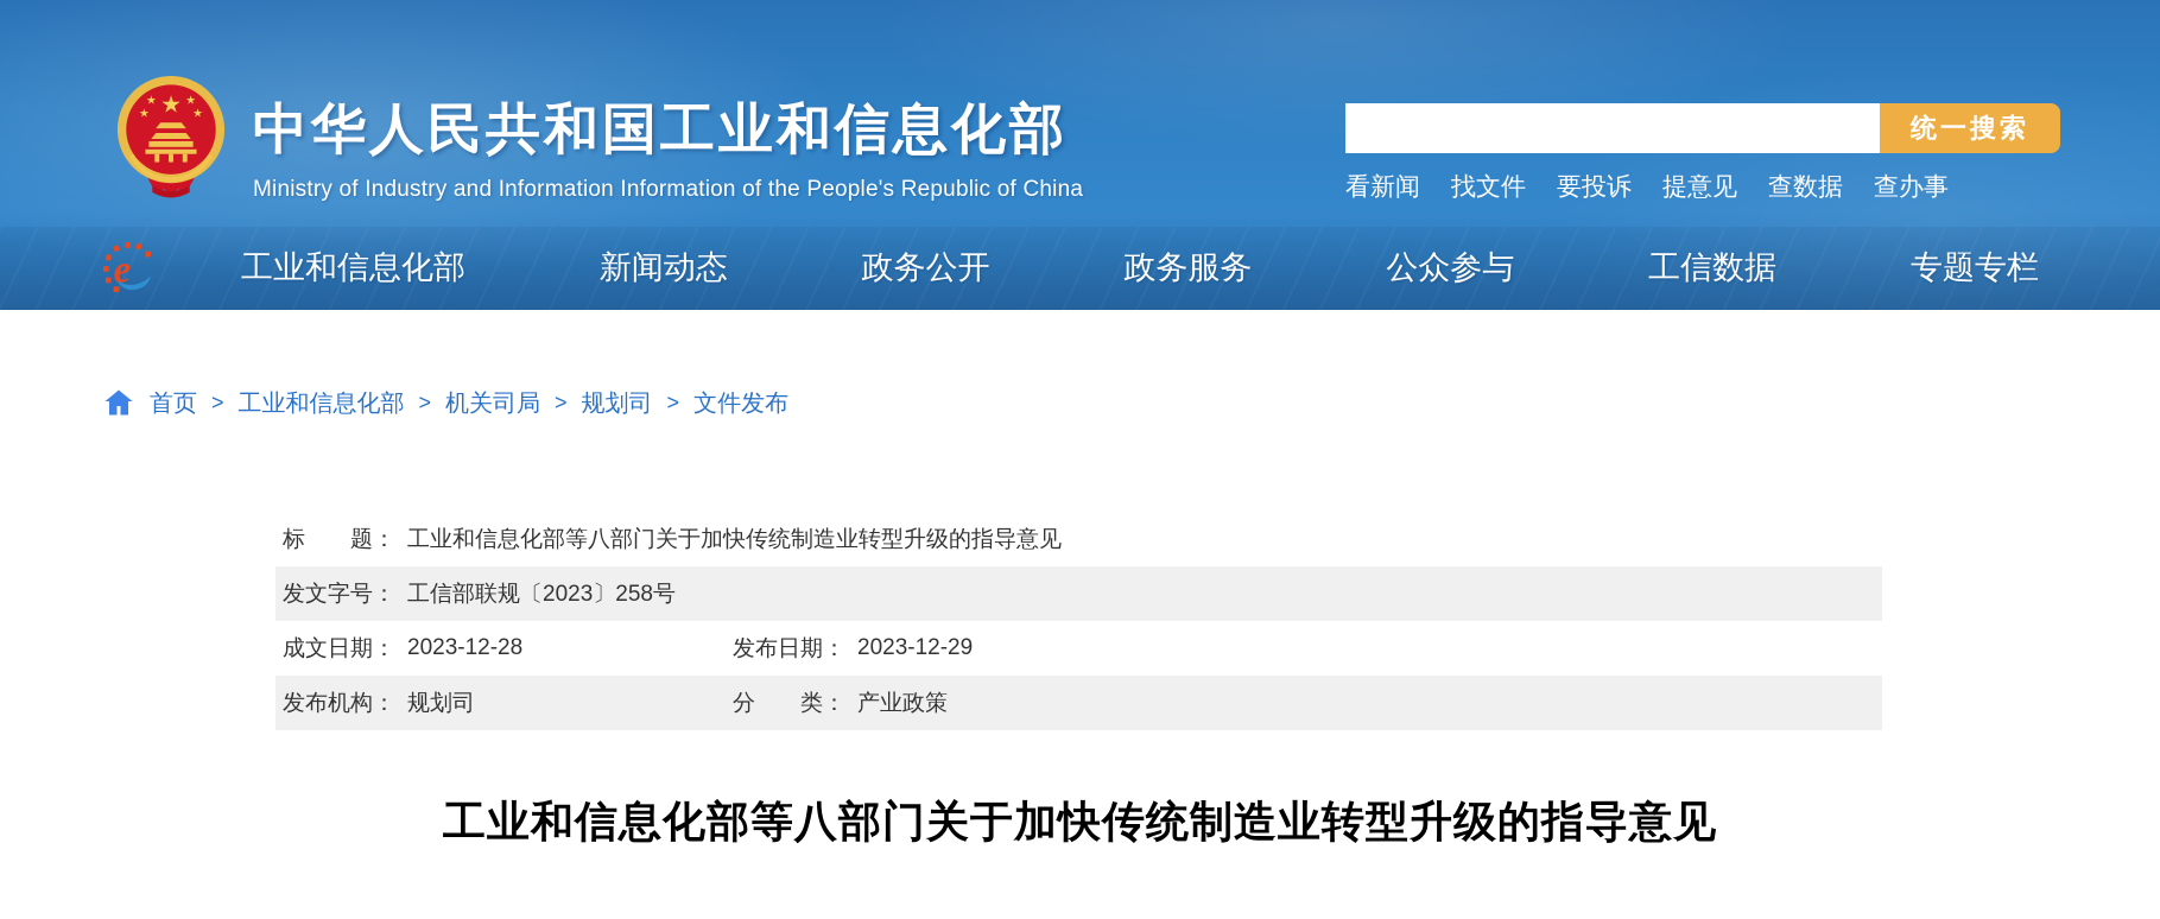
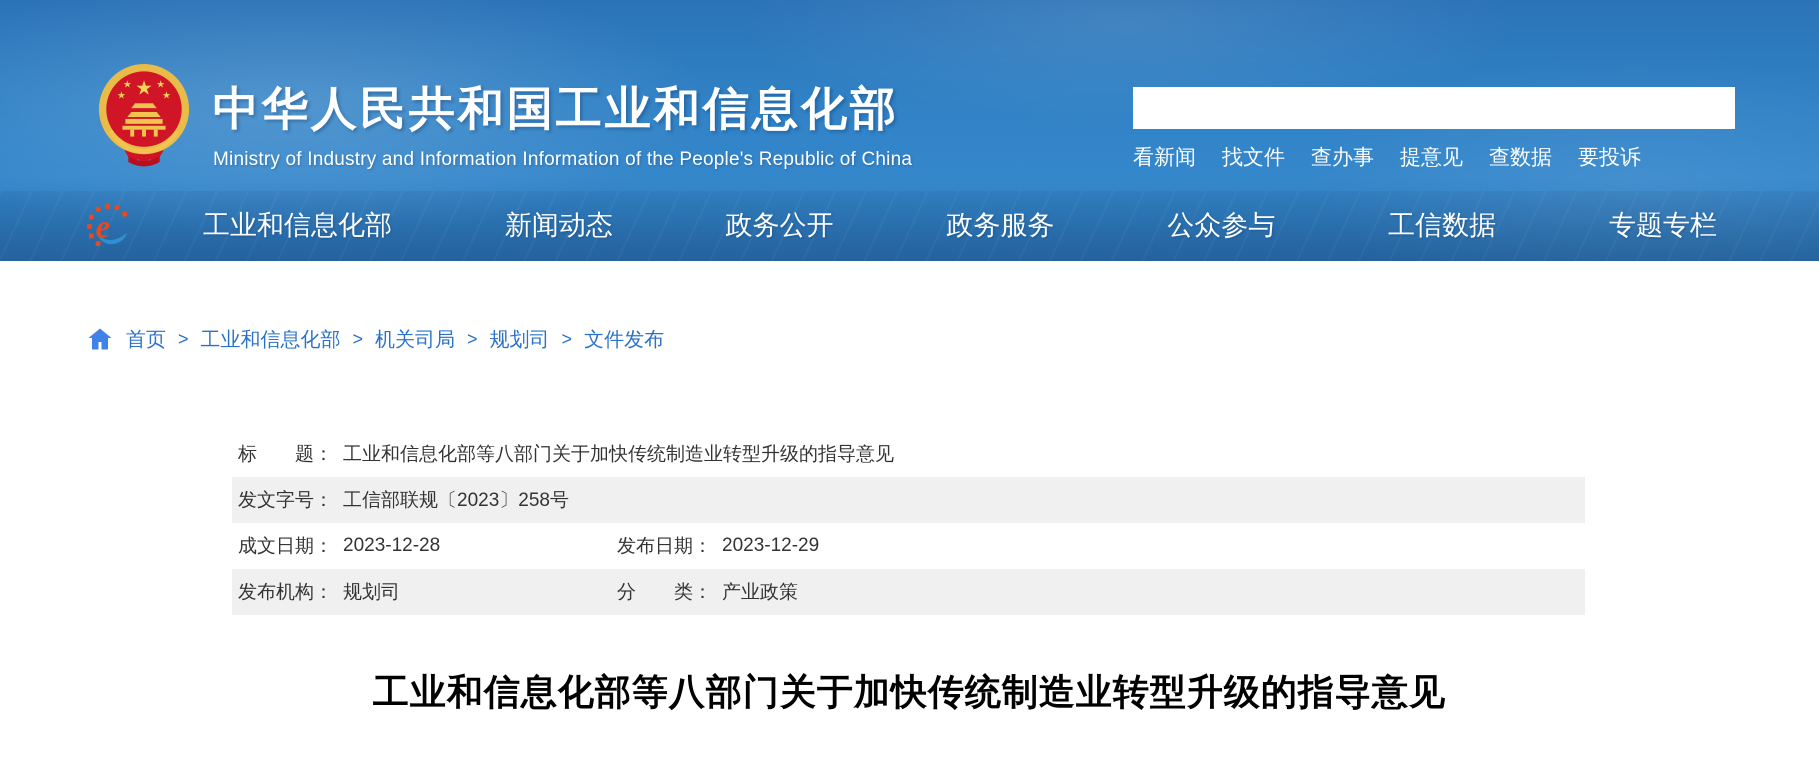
  ★
  ★
  ★
  ★
  ★
  中华人民共和国工业和信息化部
  Ministry of Industry and Information Information of the People's Republic of China
- 统一搜索
  看新闻
  找文件
- 要投诉
+ 查办事
  提意见
  查数据
- 查办事
+ 要投诉
  e
  工业和信息化部
  新闻动态
  政务公开
  政务服务
  公众参与
  工信数据
  专题专栏
  首页
  >
  工业和信息化部
  >
  机关司局
  >
  规划司
  >
  文件发布
  标 题：
  工业和信息化部等八部门关于加快传统制造业转型升级的指导意见
  发文字号：
  工信部联规〔2023〕258号
  成文日期：
  2023-12-28
  发布日期：
  2023-12-29
  发布机构：
  规划司
  分 类：
  产业政策
  工业和信息化部等八部门关于加快传统制造业转型升级的指导意见
